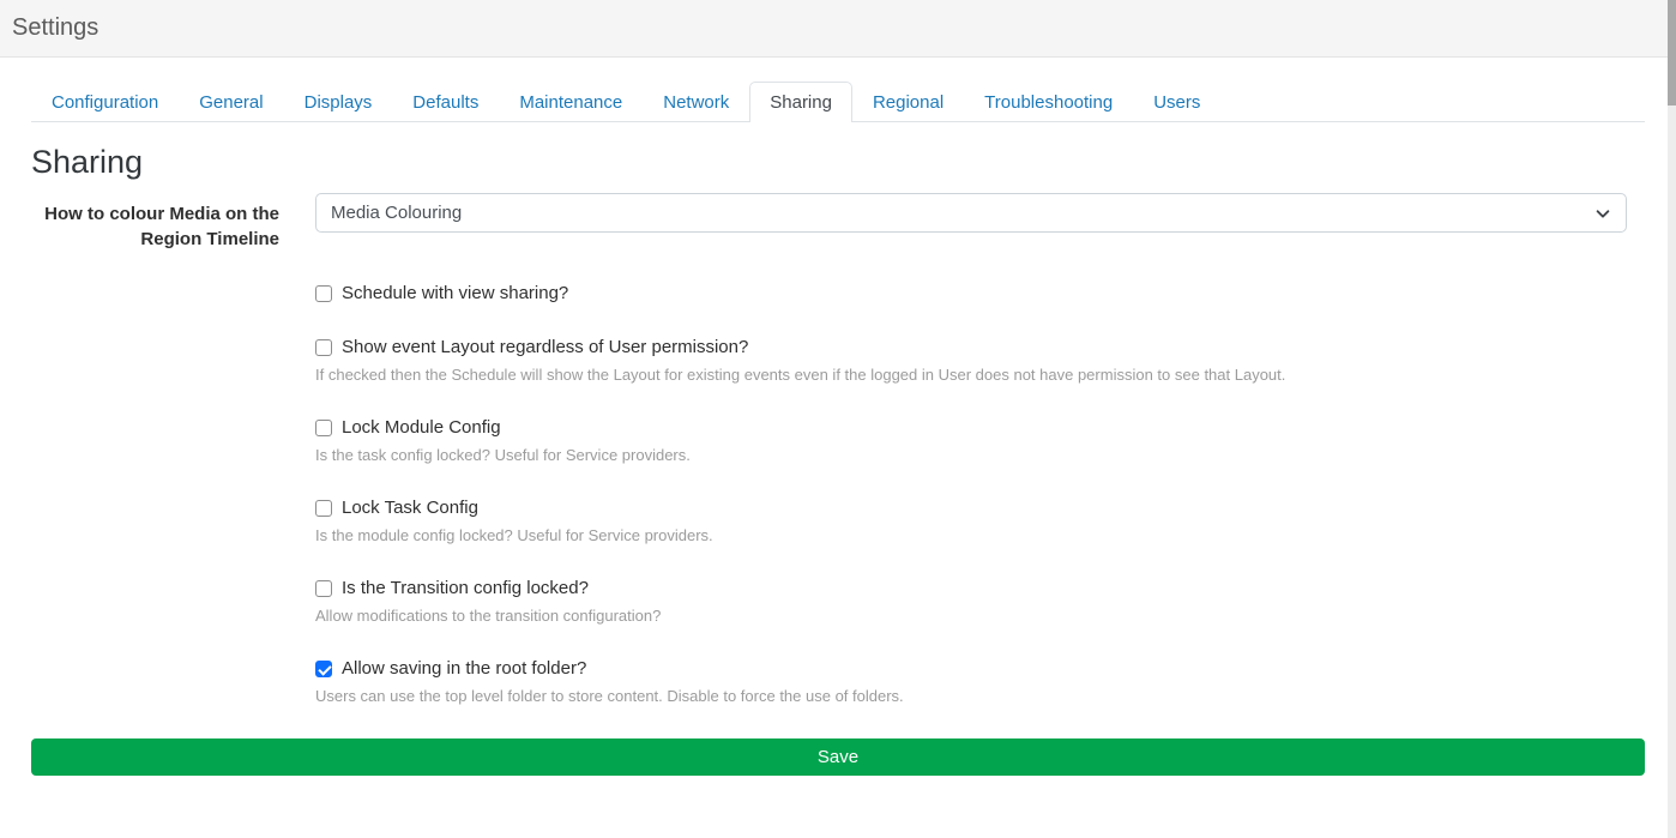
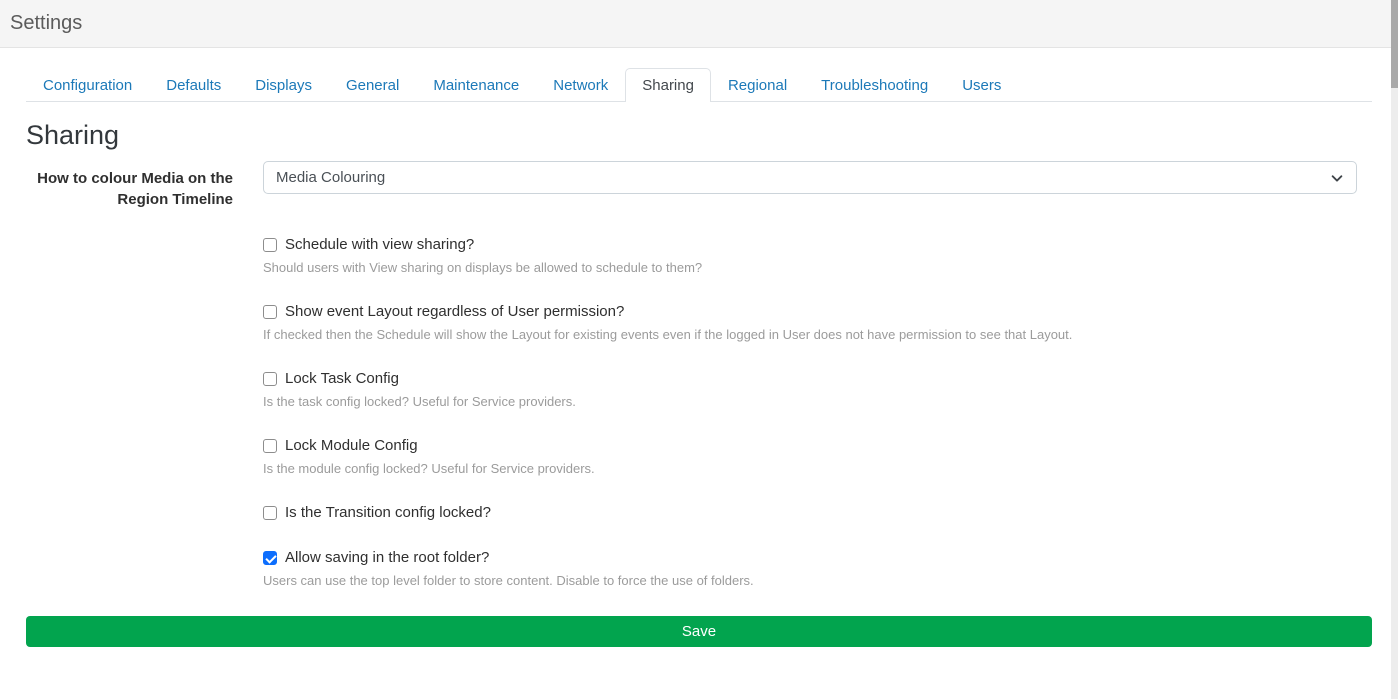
  Settings
  Configuration
- General
+ Defaults
  Displays
- Defaults
+ General
  Maintenance
  Network
  Sharing
  Regional
  Troubleshooting
  Users
  Sharing
  How to colour Media on the Region Timeline
  Media Colouring
  Schedule with view sharing?
+ Should users with View sharing on displays be allowed to schedule to them?
  Show event Layout regardless of User permission?
  If checked then the Schedule will show the Layout for existing events even if the logged in User does not have permission to see that Layout.
- Lock Module Config
+ Lock Task Config
  Is the task config locked? Useful for Service providers.
- Lock Task Config
+ Lock Module Config
  Is the module config locked? Useful for Service providers.
  Is the Transition config locked?
- Allow modifications to the transition configuration?
  Allow saving in the root folder?
  Users can use the top level folder to store content. Disable to force the use of folders.
  Save
